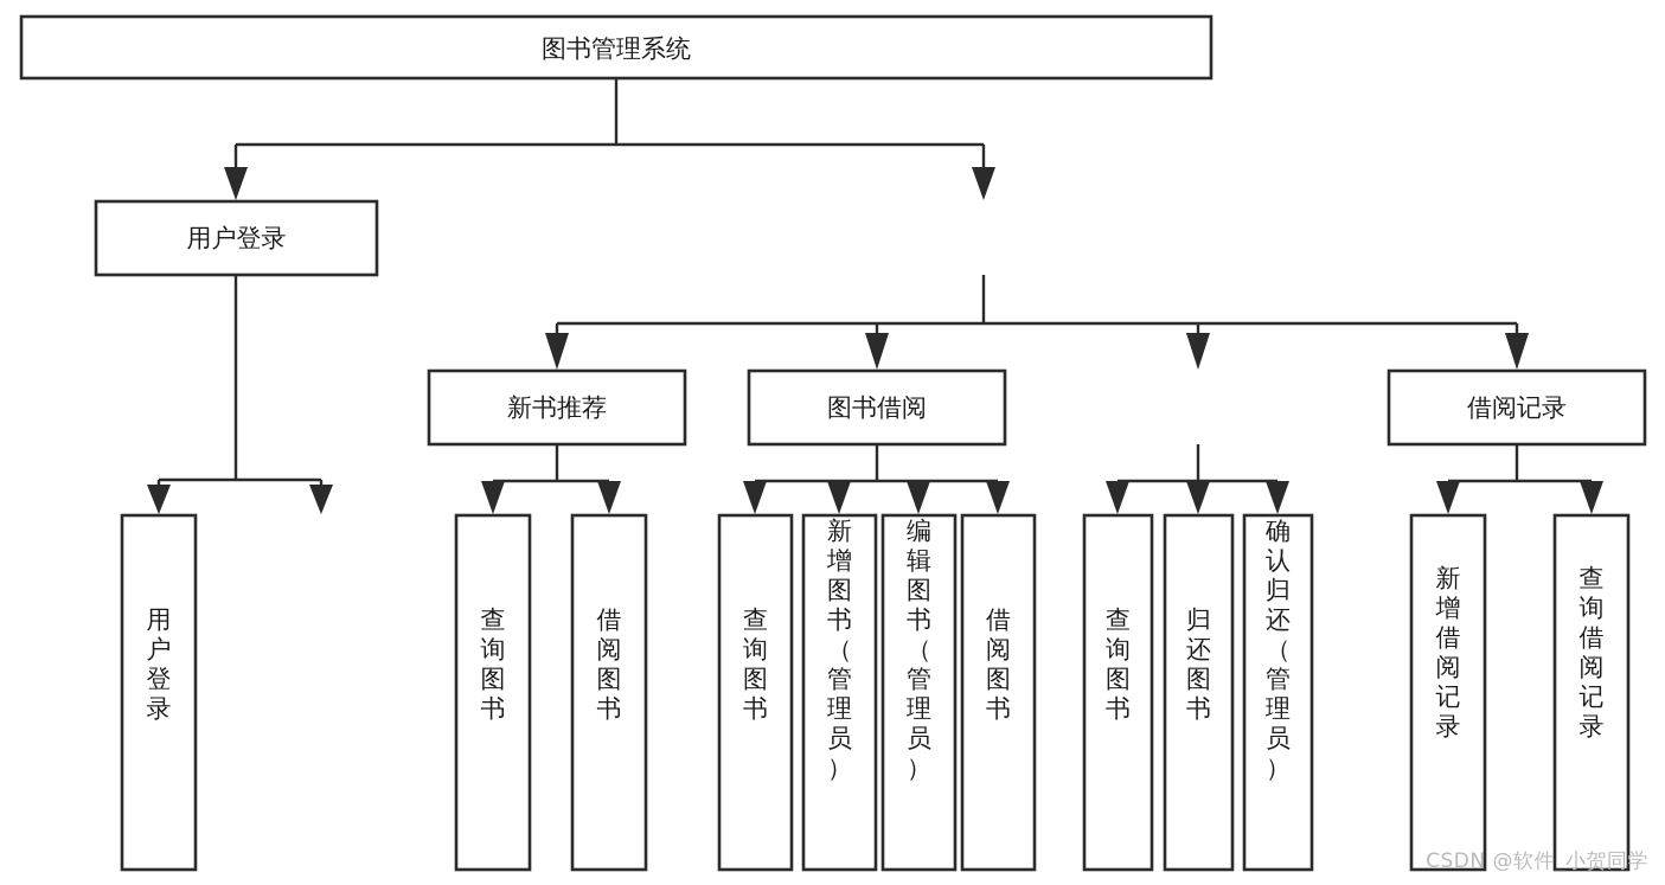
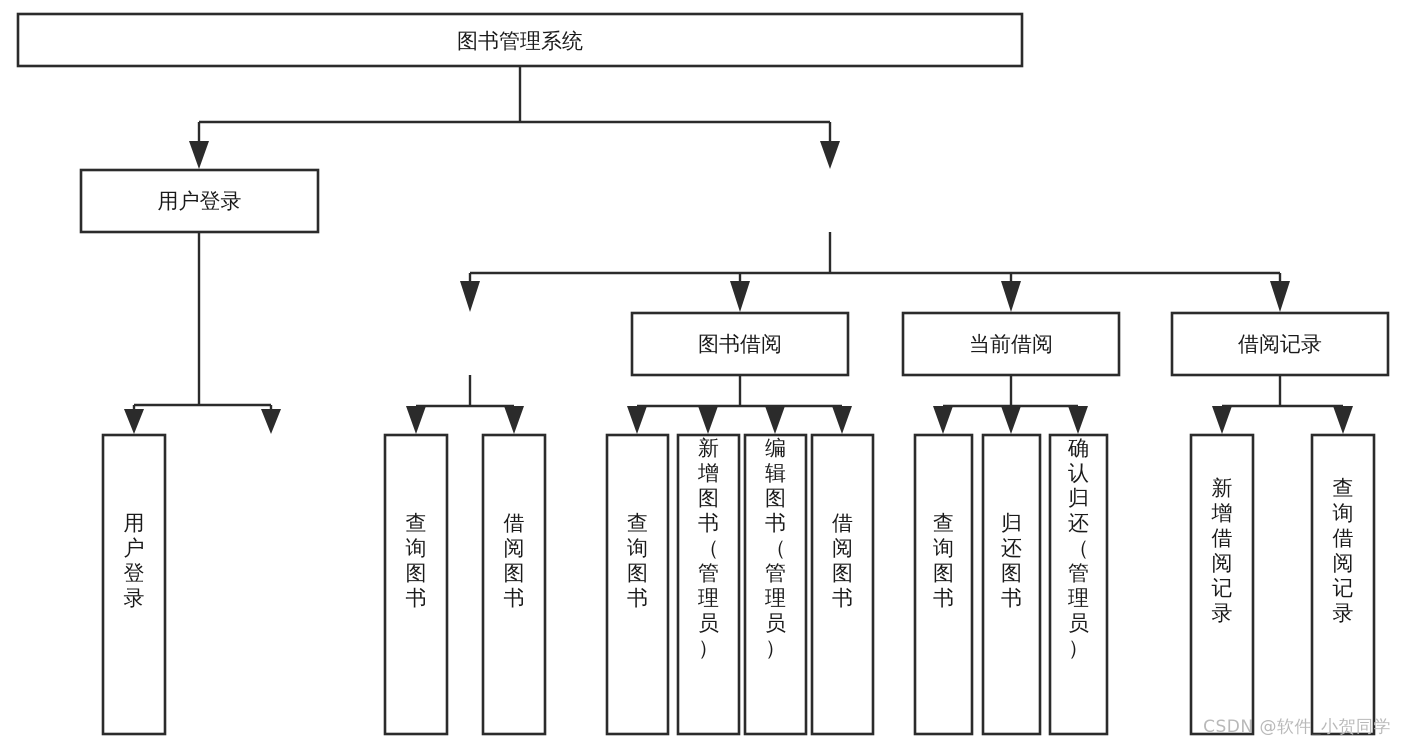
  图书管理系统
  用户登录
- 新书推荐
  图书借阅
+ 当前借阅
  借阅记录
  用户登录
  查询图书
  借阅图书
  查询图书
  新增图书（管理员）
  编辑图书（管理员）
  借阅图书
  查询图书
  归还图书
  确认归还（管理员）
  新增借阅记录
  查询借阅记录
  CSDN @软件_小贺同学
